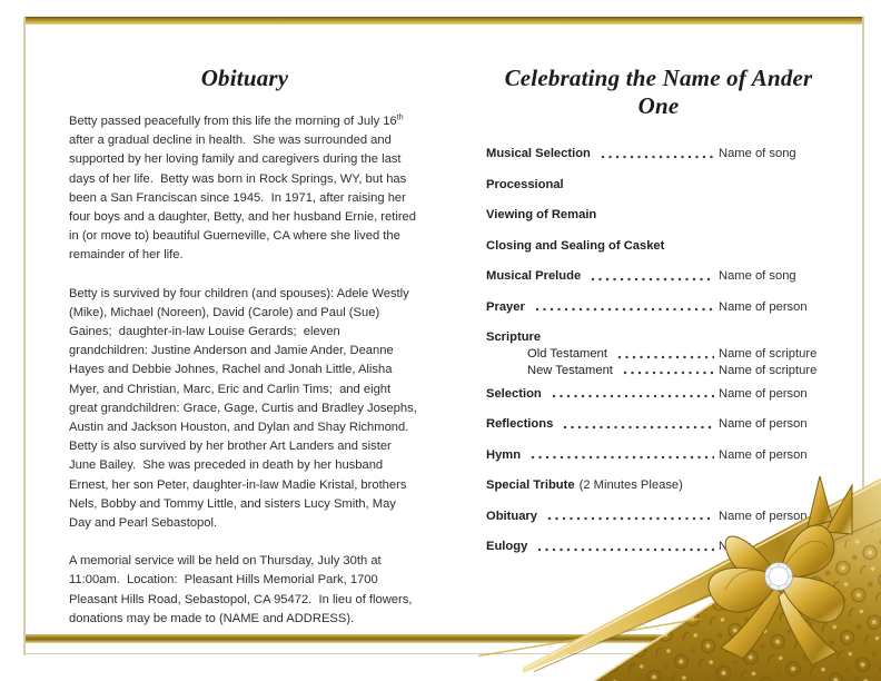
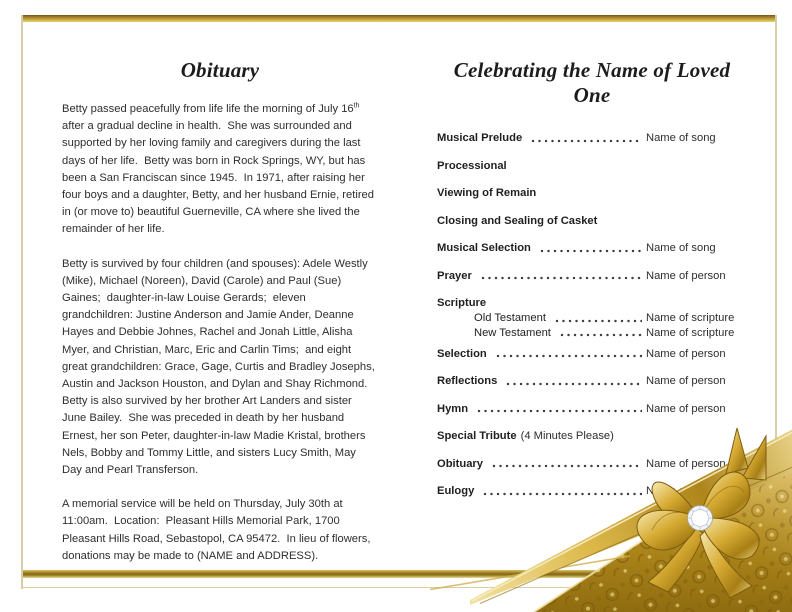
  Obituary
- Betty passed peacefully from this life the morning of July 16 after a gradual decline in health. She was surrounded and supported by her loving family and caregivers during the last days of her life. Betty was born in Rock Springs, WY, but has been a San Franciscan since 1945. In 1971, after raising her four boys and a daughter, Betty, and her husband Ernie, retired in (or move to) beautiful Guerneville, CA where she lived the remainder of her life.
+ Betty passed peacefully from life life the morning of July 16 after a gradual decline in health. She was surrounded and supported by her loving family and caregivers during the last days of her life. Betty was born in Rock Springs, WY, but has been a San Franciscan since 1945. In 1971, after raising her four boys and a daughter, Betty, and her husband Ernie, retired in (or move to) beautiful Guerneville, CA where she lived the remainder of her life.
- Betty is survived by four children (and spouses): Adele Westly (Mike), Michael (Noreen), David (Carole) and Paul (Sue) Gaines; daughter-in-law Louise Gerards; eleven grandchildren: Justine Anderson and Jamie Ander, Deanne Hayes and Debbie Johnes, Rachel and Jonah Little, Alisha Myer, and Christian, Marc, Eric and Carlin Tims; and eight great grandchildren: Grace, Gage, Curtis and Bradley Josephs, Austin and Jackson Houston, and Dylan and Shay Richmond. Betty is also survived by her brother Art Landers and sister June Bailey. She was preceded in death by her husband Ernest, her son Peter, daughter-in-law Madie Kristal, brothers Nels, Bobby and Tommy Little, and sisters Lucy Smith, May Day and Pearl Sebastopol.
+ Betty is survived by four children (and spouses): Adele Westly (Mike), Michael (Noreen), David (Carole) and Paul (Sue) Gaines; daughter-in-law Louise Gerards; eleven grandchildren: Justine Anderson and Jamie Ander, Deanne Hayes and Debbie Johnes, Rachel and Jonah Little, Alisha Myer, and Christian, Marc, Eric and Carlin Tims; and eight great grandchildren: Grace, Gage, Curtis and Bradley Josephs, Austin and Jackson Houston, and Dylan and Shay Richmond. Betty is also survived by her brother Art Landers and sister June Bailey. She was preceded in death by her husband Ernest, her son Peter, daughter-in-law Madie Kristal, brothers Nels, Bobby and Tommy Little, and sisters Lucy Smith, May Day and Pearl Transferson.
  A memorial service will be held on Thursday, July 30th at 11:00am. Location: Pleasant Hills Memorial Park, 1700 Pleasant Hills Road, Sebastopol, CA 95472. In lieu of flowers, donations may be made to (NAME and ADDRESS).
- Celebrating the Name of Ander One
+ Celebrating the Name of Loved One
- Musical Selection
+ Musical Prelude
  Name of song
  Processional
  Viewing of Remain
  Closing and Sealing of Casket
- Musical Prelude
+ Musical Selection
  Name of song
  Prayer
  Name of person
  Scripture
  Old Testament
  Name of scripture
  New Testament
  Name of scripture
  Selection
  Name of person
  Reflections
  Name of person
  Hymn
  Name of person
  Special Tribute
- (2 Minutes Please)
+ (4 Minutes Please)
  Obituary
  Name of person
  Eulogy
